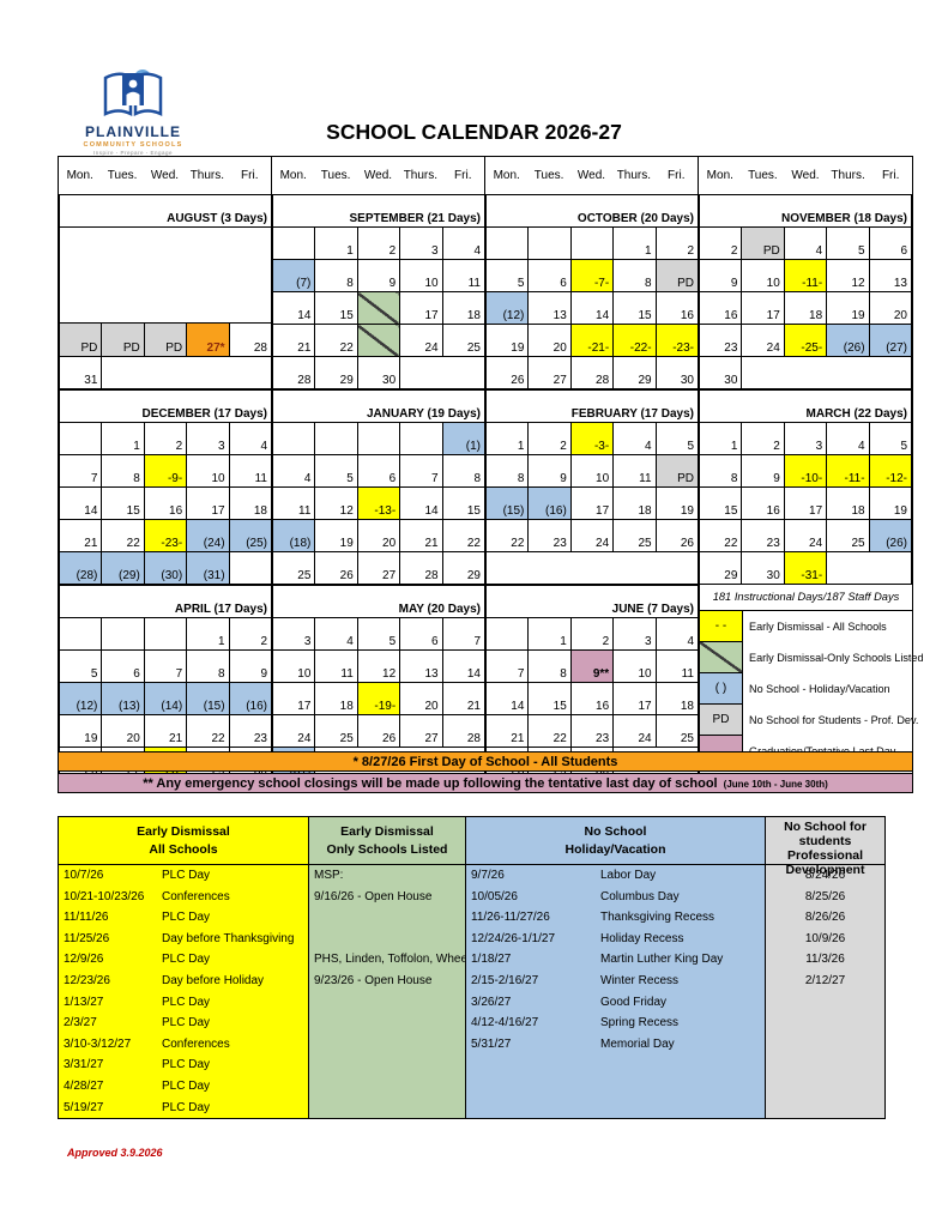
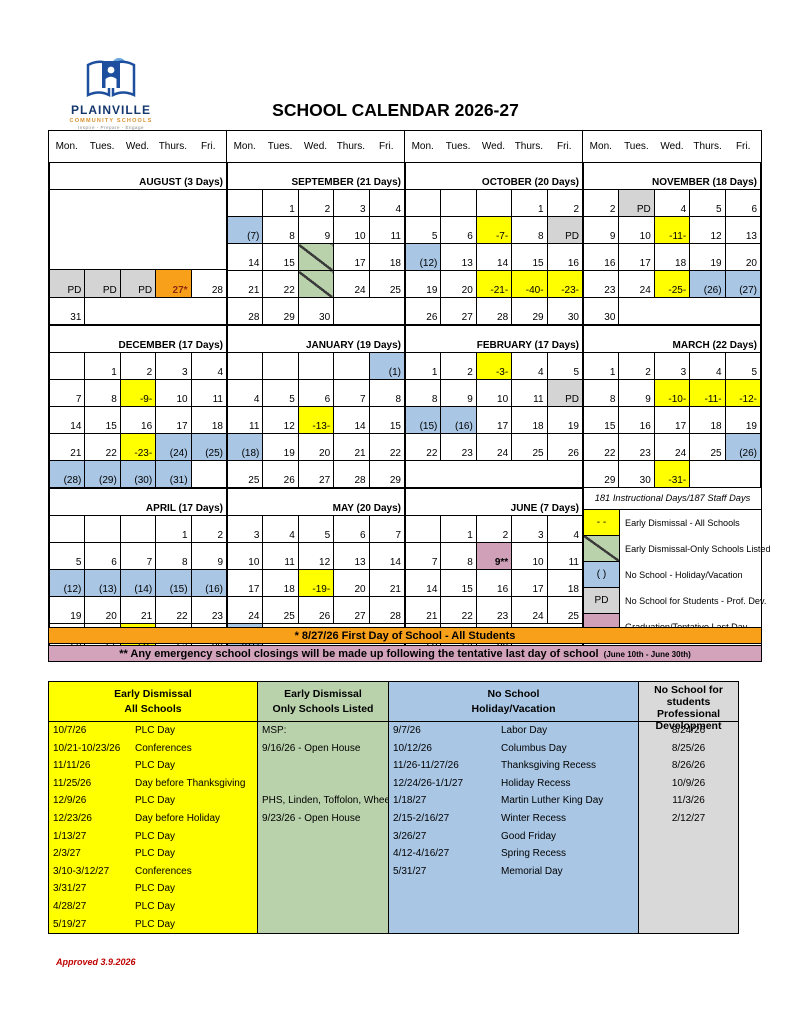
  PLAINVILLE
  SCHOOL CALENDAR 2026-27
  Mon.
  Tues.
  Wed.
  Thurs.
  Fri.
  Mon.
  Tues.
  Wed.
  Thurs.
  Fri.
  Mon.
  Tues.
  Wed.
  Thurs.
  Fri.
  Mon.
  Tues.
  Wed.
  Thurs.
  Fri.
  AUGUST (3 Days)
  PD	PD	PD	27*	28
  31
  SEPTEMBER (21 Days)
  	1	2	3	4
  (7)	8	9	10	11
  14	15		17	18
  21	22		24	25
  28	29	30
  OCTOBER (20 Days)
  			1	2
  5	6	-7-	8	PD
  (12)	13	14	15	16
- 19	20	-21-	-22-	-23-
+ 19	20	-21-	-40-	-23-
  26	27	28	29	30
  NOVEMBER (18 Days)
  2	PD	4	5	6
  9	10	-11-	12	13
  16	17	18	19	20
  23	24	-25-	(26)	(27)
  30
  DECEMBER (17 Days)
  	1	2	3	4
  7	8	-9-	10	11
  14	15	16	17	18
  21	22	-23-	(24)	(25)
  (28)	(29)	(30)	(31)
  JANUARY (19 Days)
  				(1)
  4	5	6	7	8
  11	12	-13-	14	15
  (18)	19	20	21	22
  25	26	27	28	29
  FEBRUARY (17 Days)
  1	2	-3-	4	5
  8	9	10	11	PD
  (15)	(16)	17	18	19
  22	23	24	25	26
  MARCH (22 Days)
  1	2	3	4	5
  8	9	-10-	-11-	-12-
  15	16	17	18	19
  22	23	24	25	(26)
  29	30	-31-
  APRIL (17 Days)
  			1	2
  5	6	7	8	9
  (12)	(13)	(14)	(15)	(16)
  19	20	21	22	23
  MAY (20 Days)
  3	4	5	6	7
  10	11	12	13	14
  17	18	-19-	20	21
  24	25	26	27	28
  JUNE (7 Days)
  	1	2	3	4
  7	8	9**	10	11
  14	15	16	17	18
  21	22	23	24	25
  181 Instructional Days/187 Staff Days
  - -
  Early Dismissal - All Schools
  Early Dismissal-Only Schools Listed
  ( )
  No School - Holiday/Vacation
  PD
  No School for Students - Prof. Dev.
  * 8/27/26 First Day of School - All Students
  ** Any emergency school closings will be made up following the tentative last day of school (June 10th - June 30th)
  Early Dismissal
  All Schools
  10/7/26 PLC Day
  10/21-10/23/26 Conferences
  11/11/26 PLC Day
  11/25/26 Day before Thanksgiving
  12/9/26 PLC Day
  12/23/26 Day before Holiday
  1/13/27 PLC Day
  2/3/27 PLC Day
  3/10-3/12/27 Conferences
  3/31/27 PLC Day
  4/28/27 PLC Day
  5/19/27 PLC Day
  Early Dismissal
  Only Schools Listed
  MSP:
  9/16/26 - Open House
  PHS, Linden, Toffolon, Whe
  9/23/26 - Open House
  No School
  Holiday/Vacation
  9/7/26 Labor Day
- 10/05/26 Columbus Day
+ 10/12/26 Columbus Day
  11/26-11/27/26 Thanksgiving Recess
  12/24/26-1/1/27 Holiday Recess
  1/18/27 Martin Luther King Day
  2/15-2/16/27 Winter Recess
  3/26/27 Good Friday
  4/12-4/16/27 Spring Recess
  5/31/27 Memorial Day
  No School for students
  Professional Development
  8/24/26
  8/25/26
  8/26/26
  10/9/26
  11/3/26
  2/12/27
  Approved 3.9.2026
